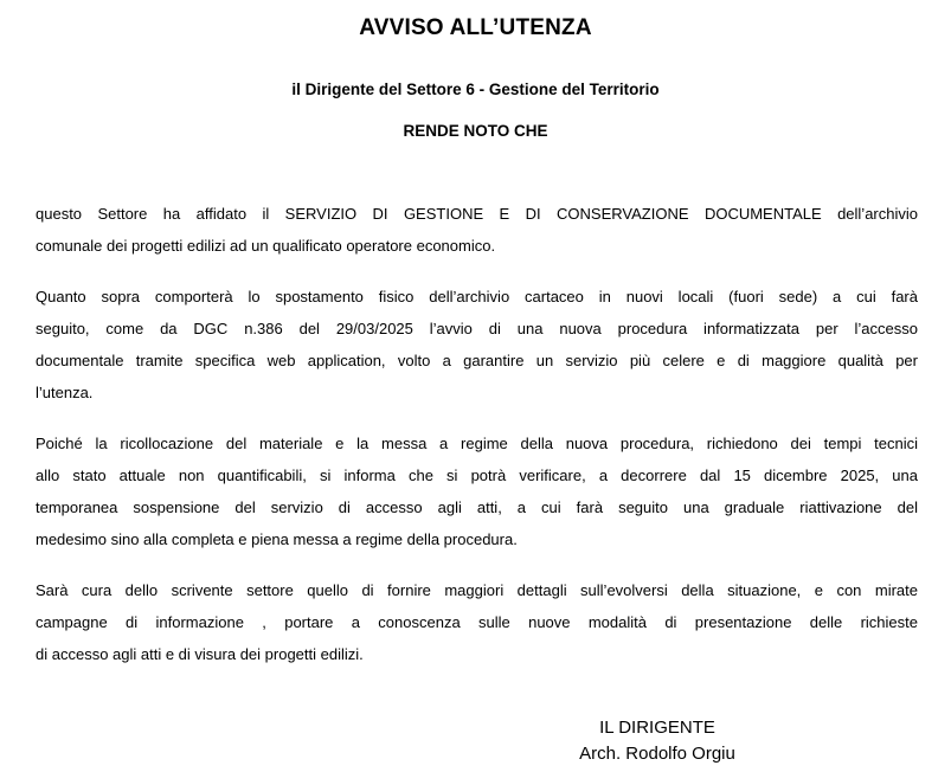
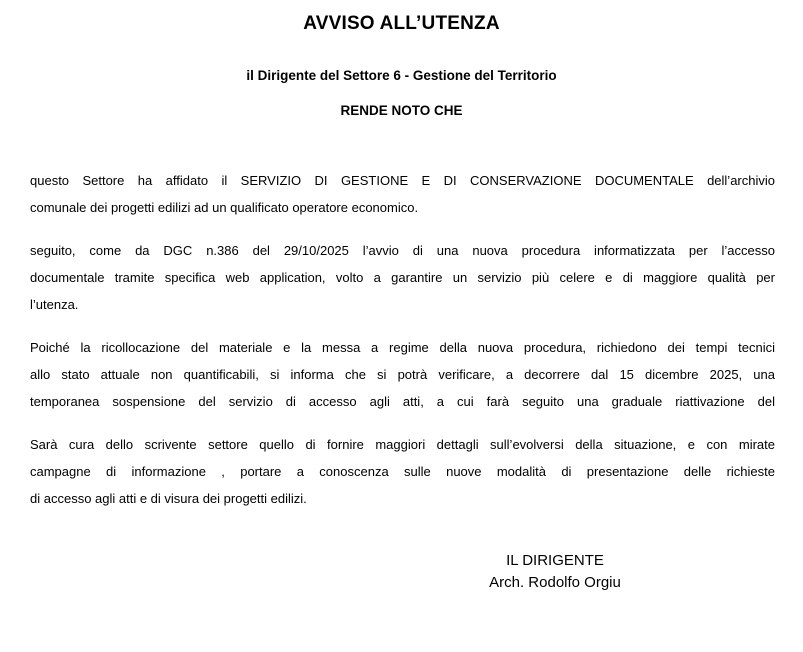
  AVVISO ALL’UTENZA
  il Dirigente del Settore 6 - Gestione del Territorio
  RENDE NOTO CHE
  questo Settore ha affidato il SERVIZIO DI GESTIONE E DI CONSERVAZIONE DOCUMENTALE dell’archivio
  comunale dei progetti edilizi ad un qualificato operatore economico.
- Quanto sopra comporterà lo spostamento fisico dell’archivio cartaceo in nuovi locali (fuori sede) a cui farà
- seguito, come da DGC n.386 del 29/03/2025 l’avvio di una nuova procedura informatizzata per l’accesso
+ seguito, come da DGC n.386 del 29/10/2025 l’avvio di una nuova procedura informatizzata per l’accesso
  documentale tramite specifica web application, volto a garantire un servizio più celere e di maggiore qualità per
  l’utenza.
  Poiché la ricollocazione del materiale e la messa a regime della nuova procedura, richiedono dei tempi tecnici
  allo stato attuale non quantificabili, si informa che si potrà verificare, a decorrere dal 15 dicembre 2025, una
  temporanea sospensione del servizio di accesso agli atti, a cui farà seguito una graduale riattivazione del
- medesimo sino alla completa e piena messa a regime della procedura.
  Sarà cura dello scrivente settore quello di fornire maggiori dettagli sull’evolversi della situazione, e con mirate
  campagne di informazione , portare a conoscenza sulle nuove modalità di presentazione delle richieste
  di accesso agli atti e di visura dei progetti edilizi.
  IL DIRIGENTE
  Arch. Rodolfo Orgiu
